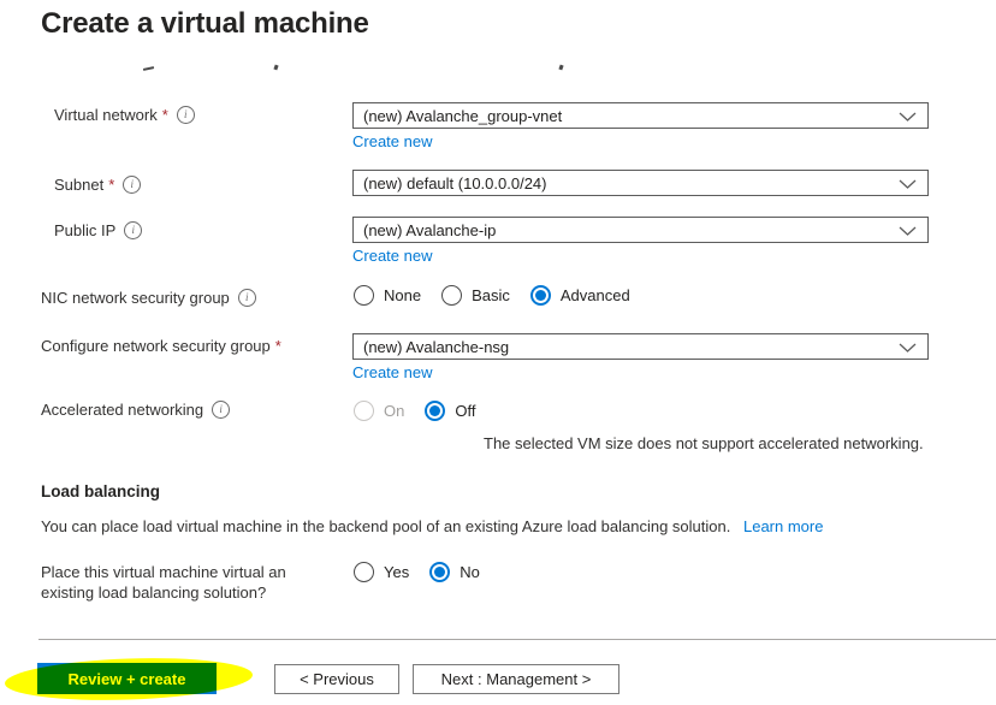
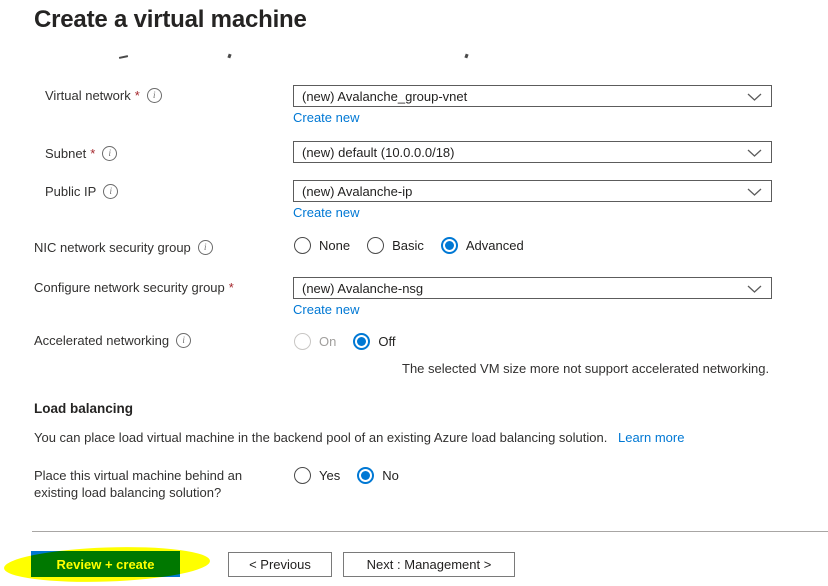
  Create a virtual machine
  Virtual network
  *
  (new) Avalanche_group-vnet
  Create new
  Subnet
  *
- (new) default (10.0.0.0/24)
+ (new) default (10.0.0.0/18)
  Public IP
  (new) Avalanche-ip
  Create new
  NIC network security group
  None
  Basic
  Advanced
  Configure network security group
  *
  (new) Avalanche-nsg
  Create new
  Accelerated networking
  On
  Off
- The selected VM size does not support accelerated networking.
+ The selected VM size more not support accelerated networking.
  Load balancing
  You can place load virtual machine in the backend pool of an existing Azure load balancing solution. Learn more
- Place this virtual machine virtual an
+ Place this virtual machine behind an
  existing load balancing solution?
  Yes
  No
  < Previous
  Next : Management >
